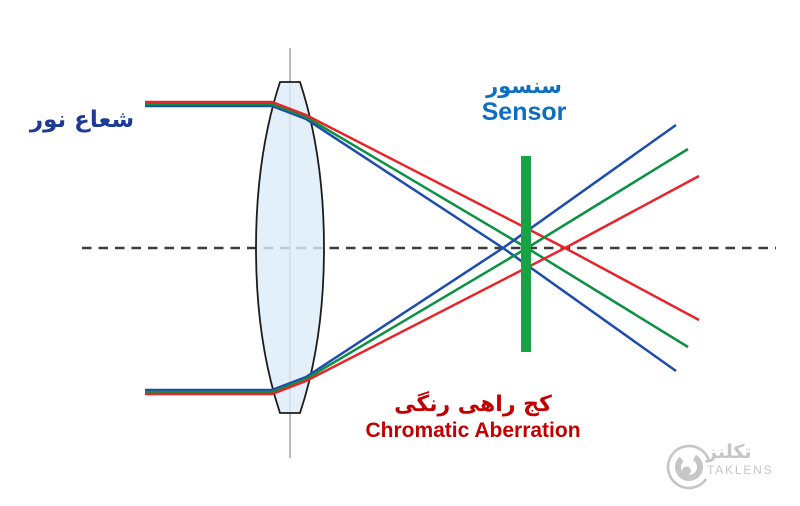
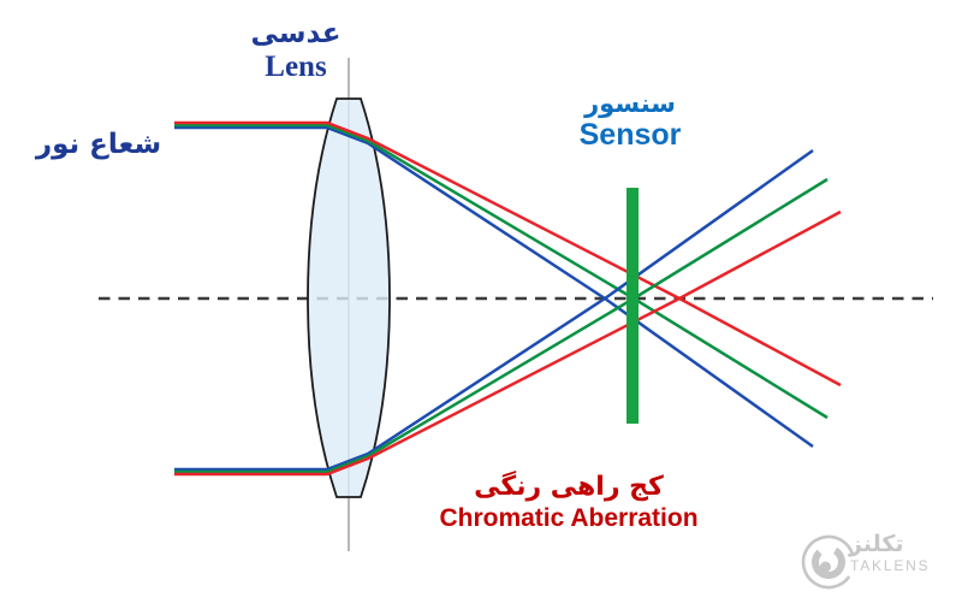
+ عدسی
+ Lens
  شعاع نور
  سنسور
  Sensor
  کج راهی رنگی
  Chromatic Aberration
  تکلنز
  TAKLENS
